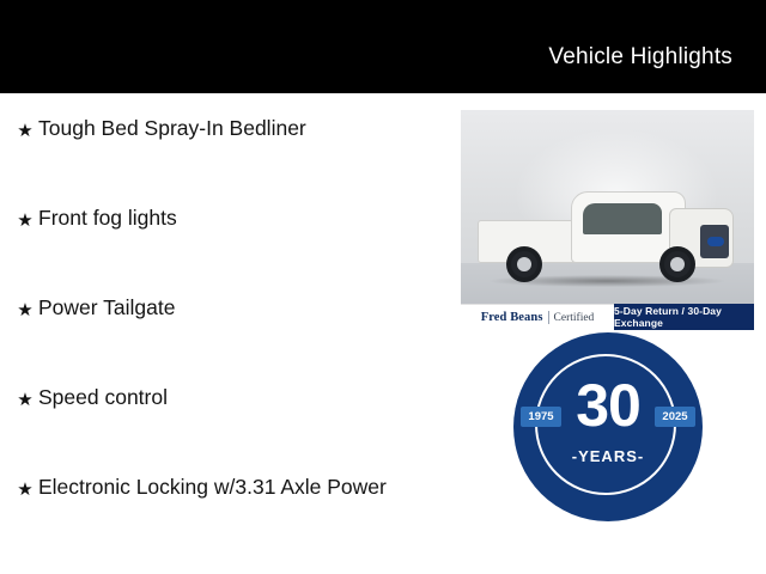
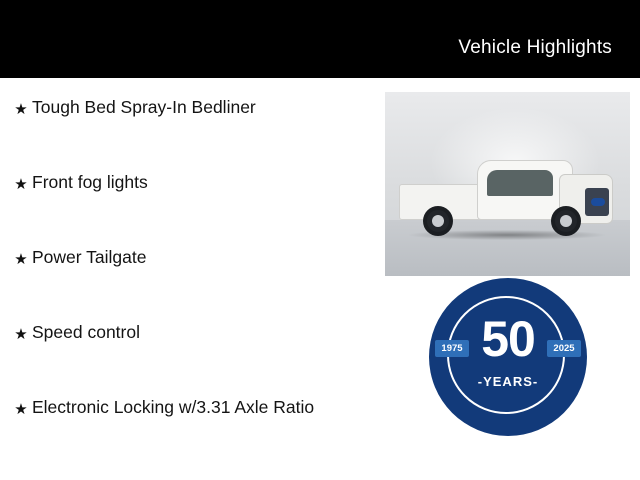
  Vehicle Highlights
  ★
  Tough Bed Spray-In Bedliner
  ★
  Front fog lights
  ★
  Power Tailgate
  ★
  Speed control
  ★
- Electronic Locking w/3.31 Axle Power
+ Electronic Locking w/3.31 Axle Ratio
- Fred Beans
- Certified
- 5-Day Return / 30-Day Exchange
- 30
+ 50
  -YEARS-
  1975
  2025
